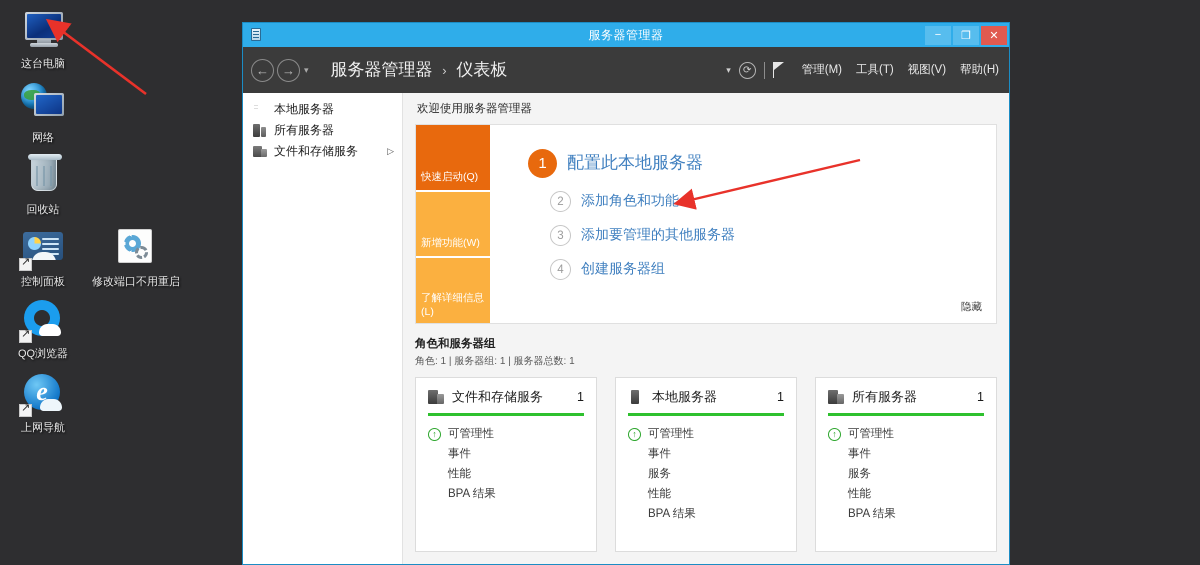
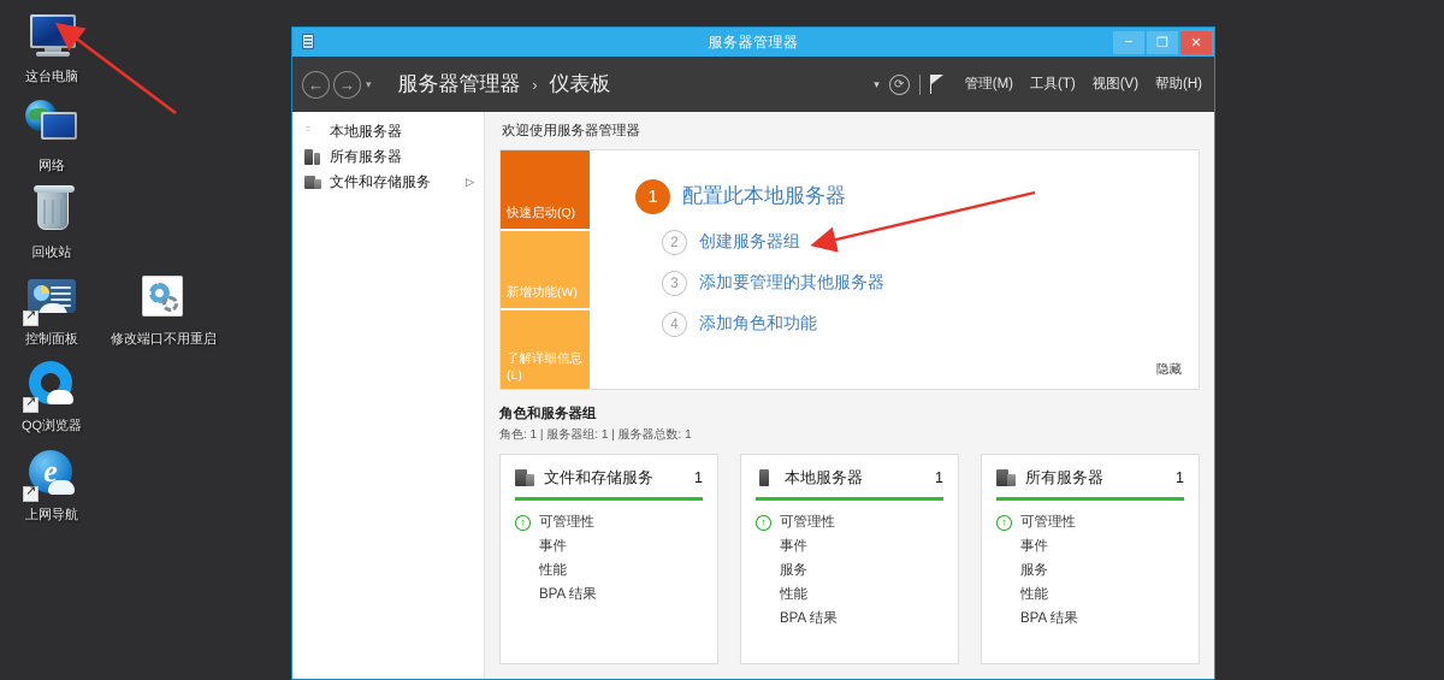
  这台电脑
  网络
  回收站
  控制面板
  修改端口不用重启
  QQ浏览器
  e
  上网导航
  服务器管理器
  −
  ❐
  ✕
  ←
  →
  ▾
  服务器管理器 › 仪表板
  ▾
  ⟳
  管理(M)
  工具(T)
  视图(V)
  帮助(H)
  本地服务器
  所有服务器
  文件和存储服务
  ▷
  欢迎使用服务器管理器
  快速启动(Q)
  新增功能(W)
  了解详细信息(L)
  1
  配置此本地服务器
  2
- 添加角色和功能
+ 创建服务器组
  3
  添加要管理的其他服务器
  4
- 创建服务器组
+ 添加角色和功能
  隐藏
  角色和服务器组
  角色: 1 | 服务器组: 1 | 服务器总数: 1
  文件和存储服务
  1
  ↑
  可管理性
  事件
  性能
  BPA 结果
  本地服务器
  1
  ↑
  可管理性
  事件
  服务
  性能
  BPA 结果
  所有服务器
  1
  ↑
  可管理性
  事件
  服务
  性能
  BPA 结果
